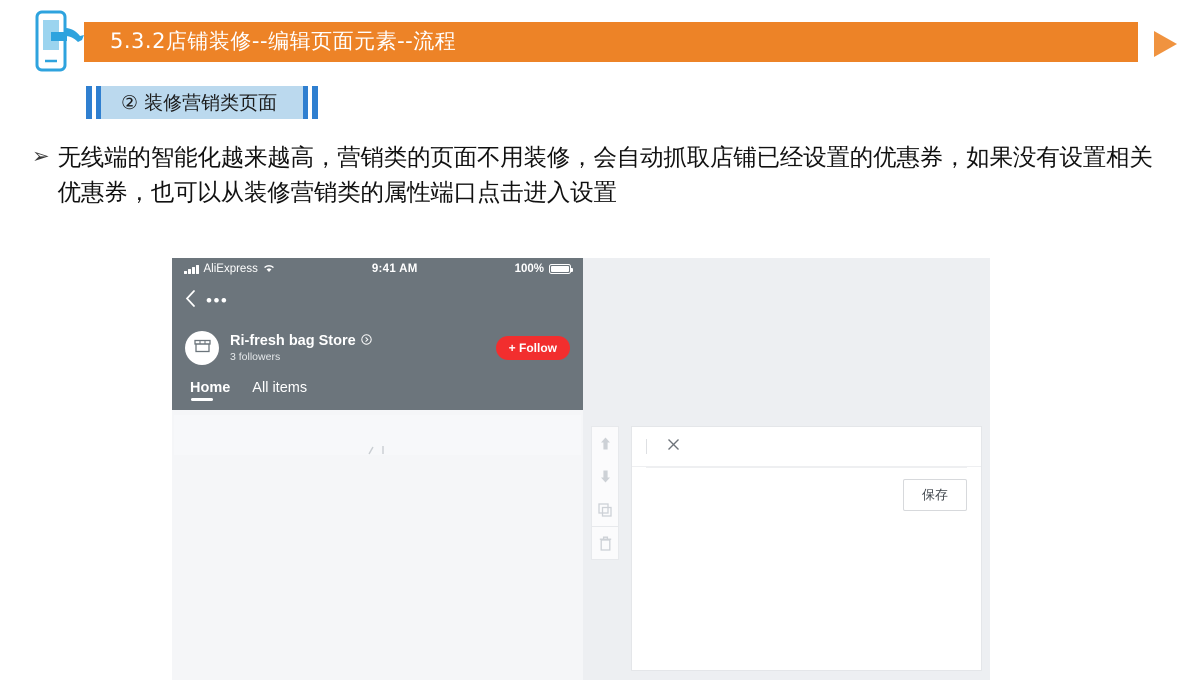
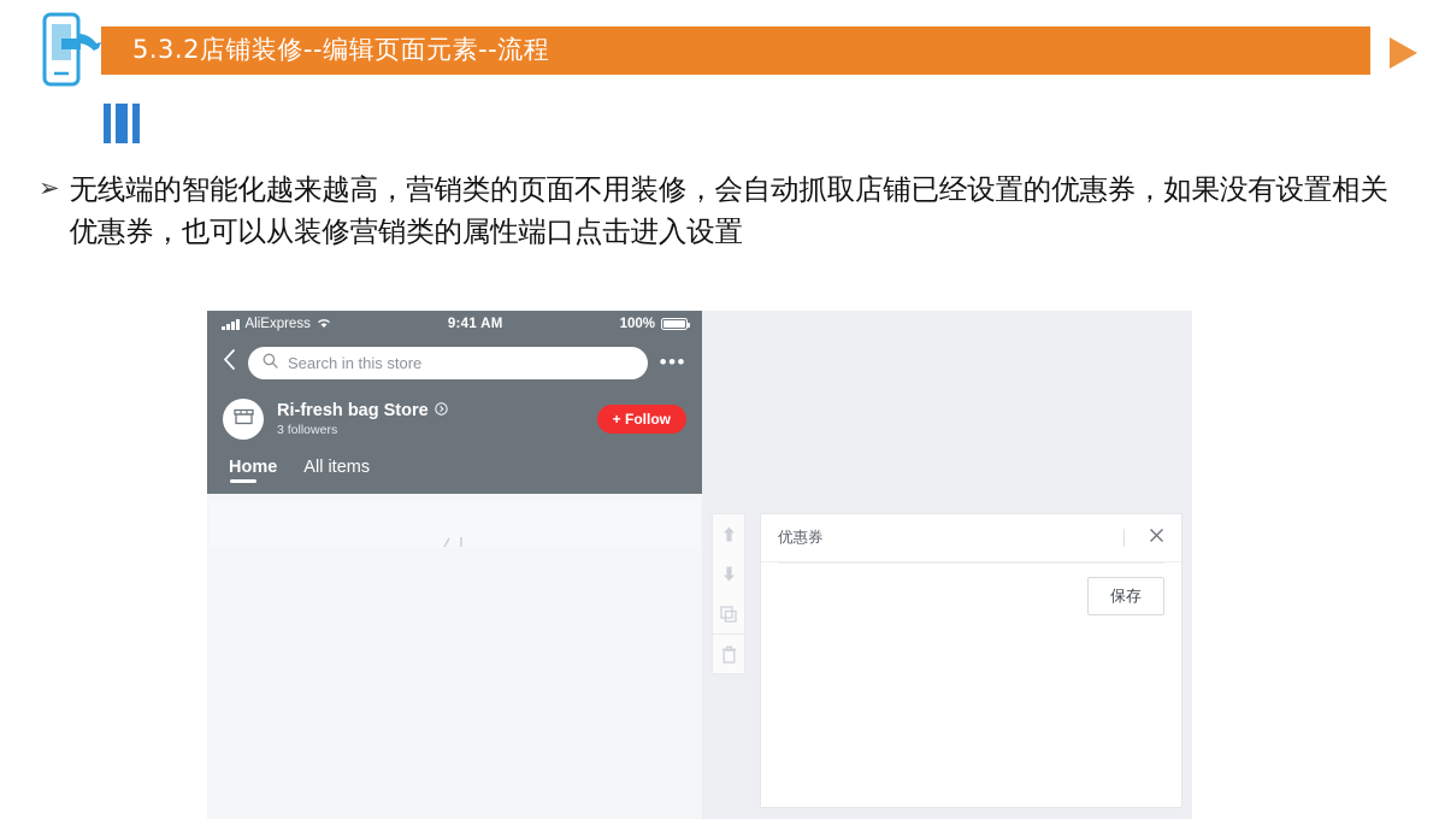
  5.3.2店铺装修--编辑页面元素--流程
- ② 装修营销类页面
  ➢
  无线端的智能化越来越高，营销类的页面不用装修，会自动抓取店铺已经设置的优惠券，如果没有设置相关优惠券，也可以从装修营销类的属性端口点击进入设置
  AliExpress
  9:41 AM
  100%
+ Search in this store
  •••
  Ri-fresh bag Store
  3 followers
  + Follow
  Home
  All items
+ 优惠券
  保存
